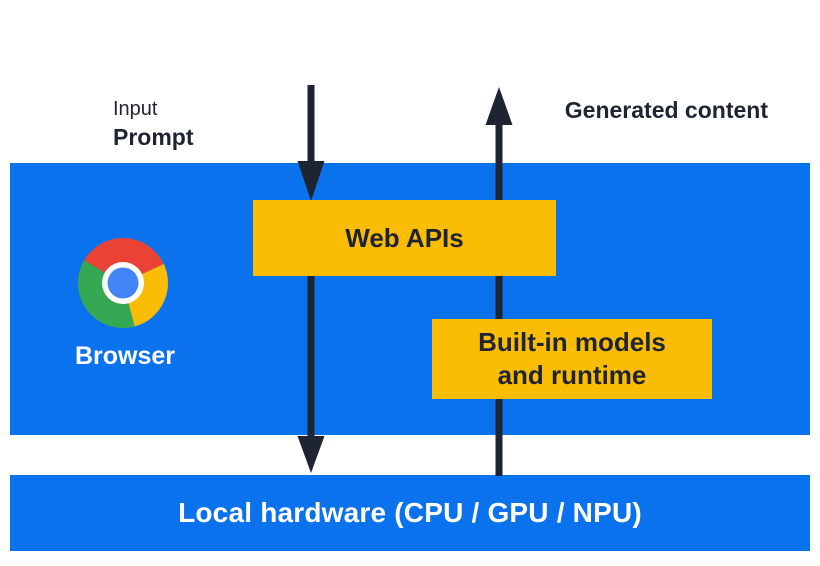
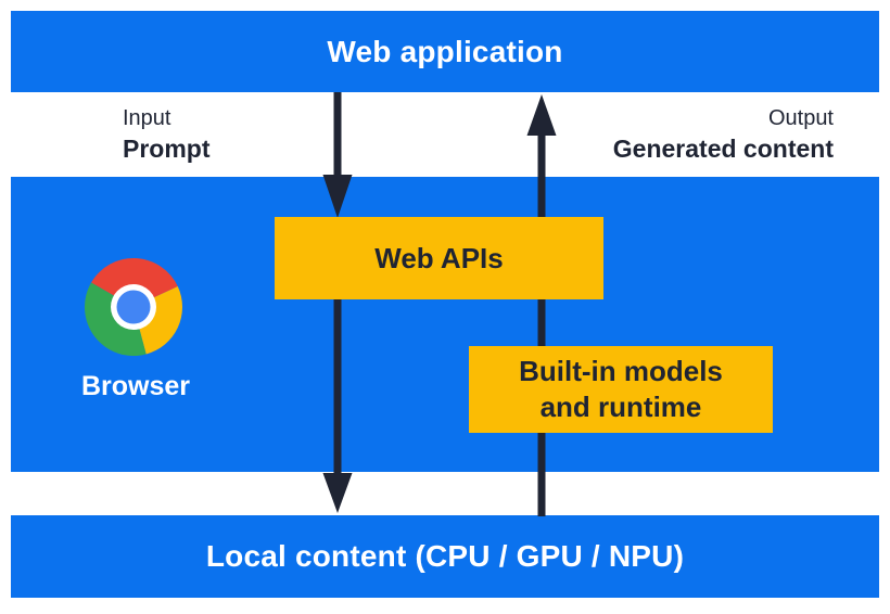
+ Web application
  Input
  Prompt
+ Output
  Generated content
  Browser
  Web APIs
  Built-in models
  and runtime
- Local hardware (CPU / GPU / NPU)
+ Local content (CPU / GPU / NPU)
